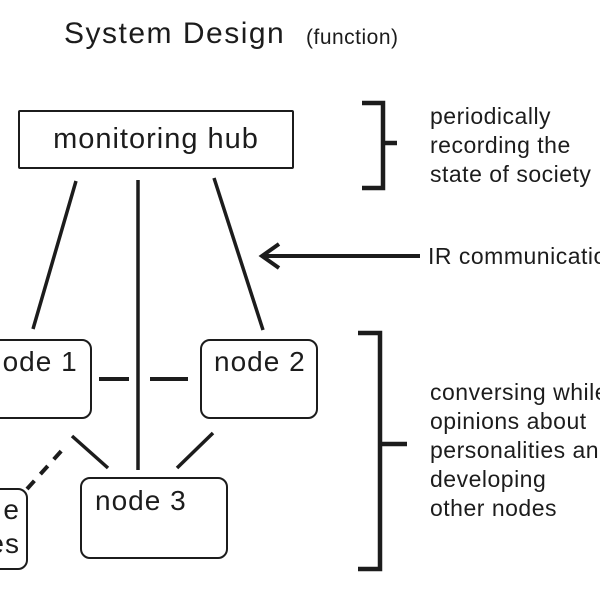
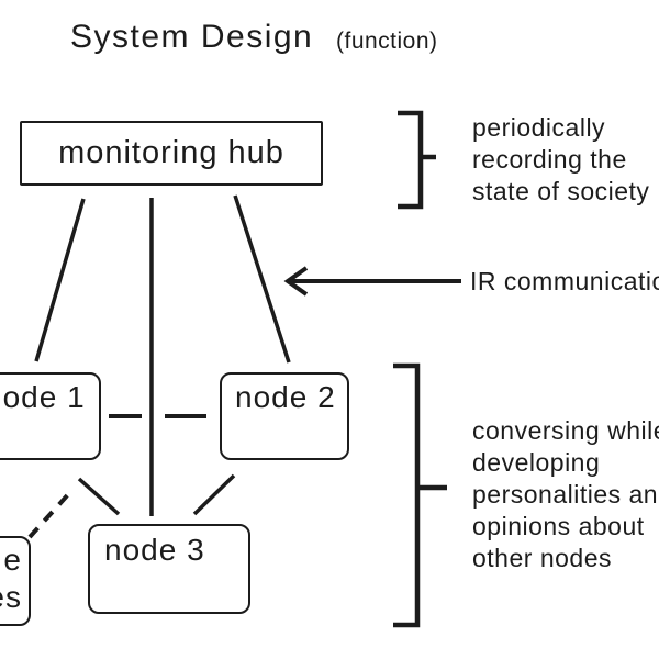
  System Design
  (function)
  monitoring hub
  ode 1
  node 2
  node 3
  e
  periodically
  recording the
  state of society
  IR communicati
  conversing whil
- opinions about
+ developing
  personalities an
- developing
+ opinions about
  other nodes
